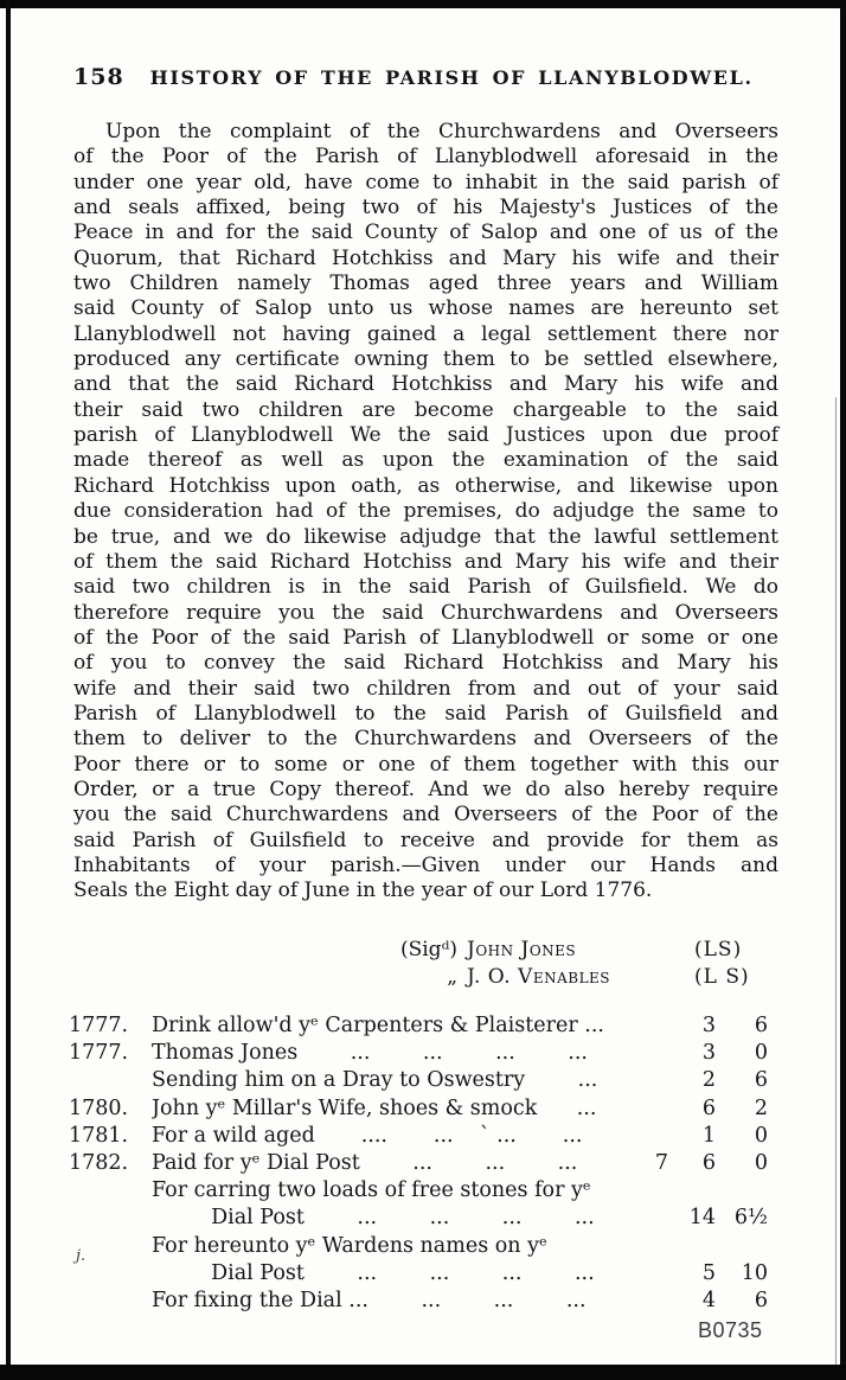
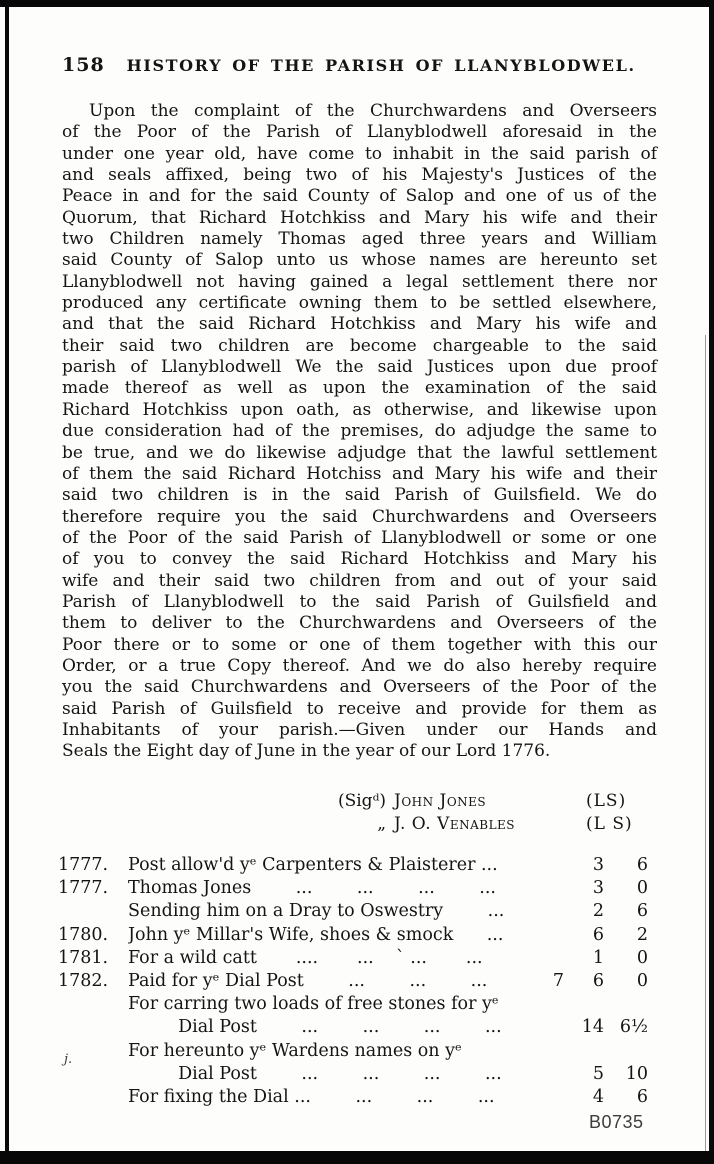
  158
  HISTORY OF THE PARISH OF LLANYBLODWEL.
  Upon the complaint of the Churchwardens and Overseers
  of the Poor of the Parish of Llanyblodwell aforesaid in the
  under one year old, have come to inhabit in the said parish of
  and seals affixed, being two of his Majesty's Justices of the
  Peace in and for the said County of Salop and one of us of the
  Quorum, that Richard Hotchkiss and Mary his wife and their
  two Children namely Thomas aged three years and William
  said County of Salop unto us whose names are hereunto set
  Llanyblodwell not having gained a legal settlement there nor
  produced any certificate owning them to be settled elsewhere,
  and that the said Richard Hotchkiss and Mary his wife and
  their said two children are become chargeable to the said
  parish of Llanyblodwell We the said Justices upon due proof
  made thereof as well as upon the examination of the said
  Richard Hotchkiss upon oath, as otherwise, and likewise upon
  due consideration had of the premises, do adjudge the same to
  be true, and we do likewise adjudge that the lawful settlement
  of them the said Richard Hotchiss and Mary his wife and their
  said two children is in the said Parish of Guilsfield. We do
  therefore require you the said Churchwardens and Overseers
  of the Poor of the said Parish of Llanyblodwell or some or one
  of you to convey the said Richard Hotchkiss and Mary his
  wife and their said two children from and out of your said
  Parish of Llanyblodwell to the said Parish of Guilsfield and
  them to deliver to the Churchwardens and Overseers of the
  Poor there or to some or one of them together with this our
  Order, or a true Copy thereof. And we do also hereby require
  you the said Churchwardens and Overseers of the Poor of the
  said Parish of Guilsfield to receive and provide for them as
  Inhabitants of your parish.—Given under our Hands and
  Seals the Eight day of June in the year of our Lord 1776.
  (Sigᵈ)
  John Jones
  (LS)
  „
  J. O. Venables
  (L S)
  1777.
- Drink allow'd yᵉ Carpenters & Plaisterer ...
+ Post allow'd yᵉ Carpenters & Plaisterer ...
  3
  6
  1777.
  Thomas Jones ... ... ... ...
  3
  0
  Sending him on a Dray to Oswestry ...
  2
  6
  1780.
  John yᵉ Millar's Wife, shoes & smock ...
  6
  2
  1781.
- For a wild aged .... ... ` ... ...
+ For a wild catt .... ... ` ... ...
  1
  0
  1782.
  Paid for yᵉ Dial Post ... ... ...
  7
  6
  0
  For carring two loads of free stones for yᵉ
  Dial Post ... ... ... ...
  14
  6½
  For hereunto yᵉ Wardens names on yᵉ
  Dial Post ... ... ... ...
  5
  10
  For fixing the Dial ... ... ... ...
  4
  6
  j.
  B0735
